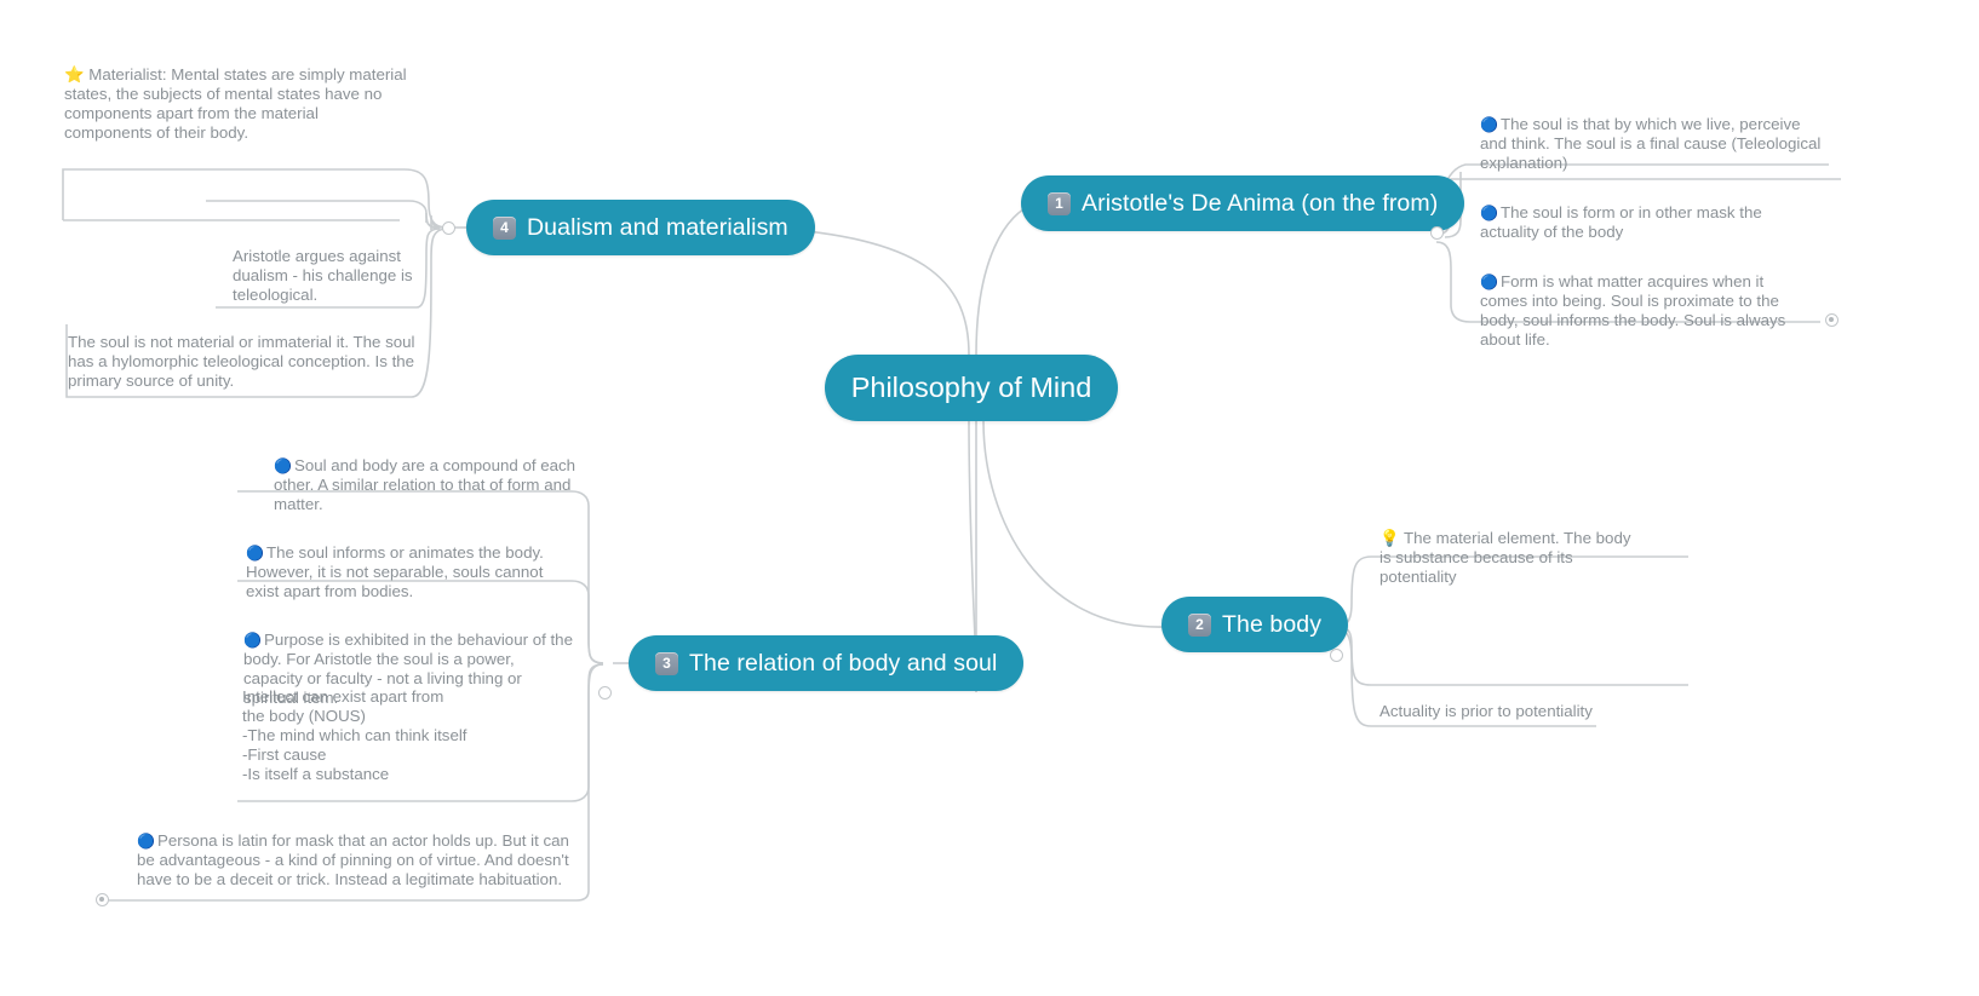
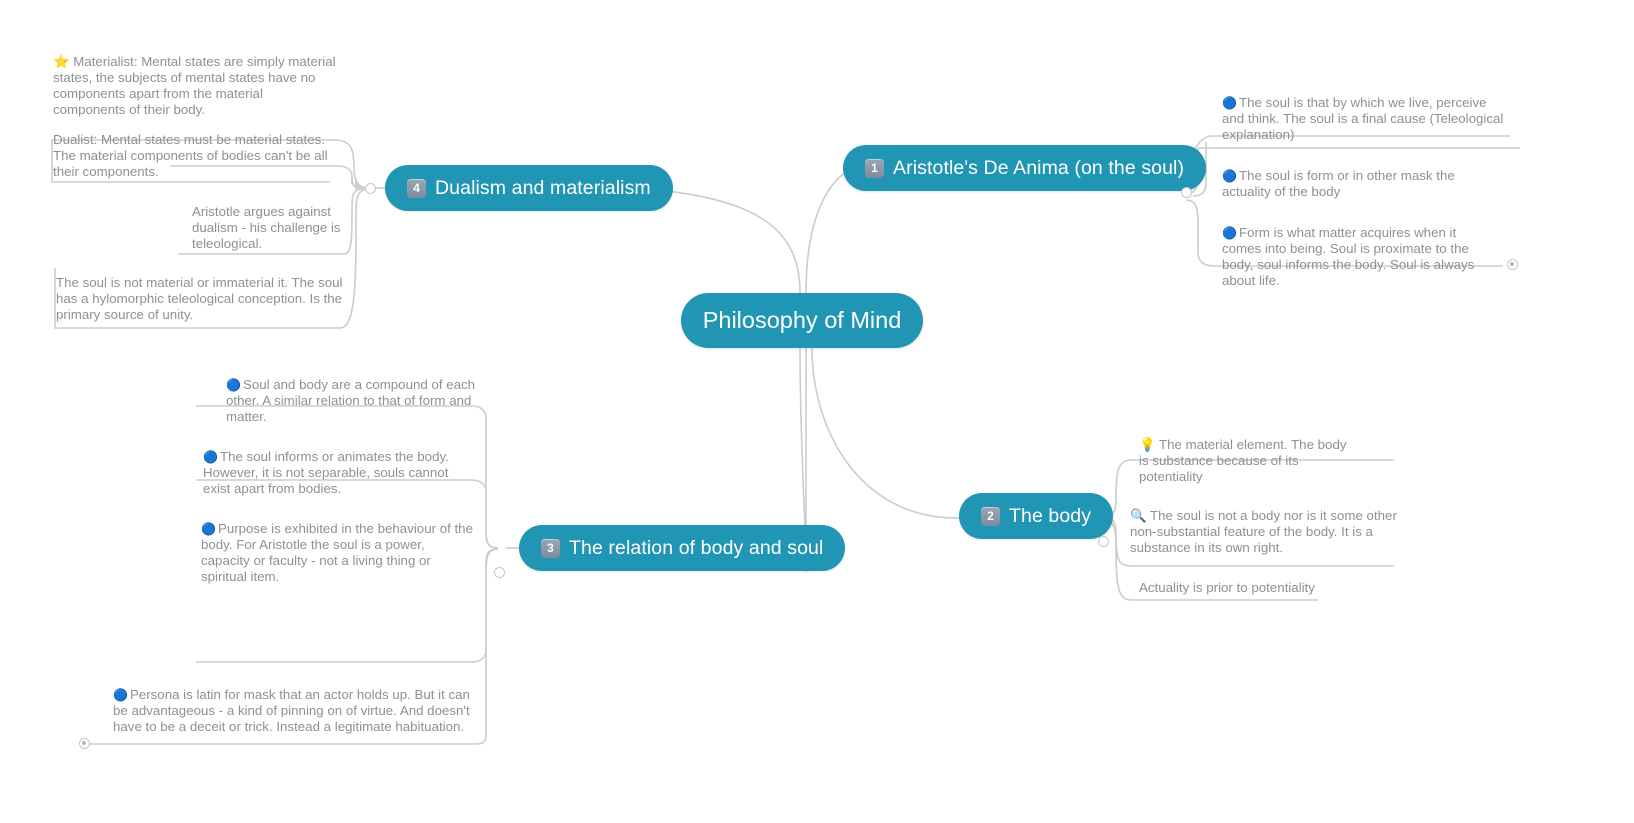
  Philosophy of Mind
  1
- Aristotle's De Anima (on the from)
+ Aristotle's De Anima (on the soul)
  2
  The body
  3
  The relation of body and soul
  4
  Dualism and materialism
  ⭐ Materialist: Mental states are simply material states, the subjects of mental states have no components apart from the material components of their body.
+ Dualist: Mental states must be material states. The material components of bodies can't be all their components.
  Aristotle argues against dualism - his challenge is teleological.
  The soul is not material or immaterial it. The soul has a hylomorphic teleological conception. Is the primary source of unity.
  🔵 The soul is that by which we live, perceive and think. The soul is a final cause (Teleological explanation)
  🔵 The soul is form or in other mask the actuality of the body
  🔵 Form is what matter acquires when it comes into being. Soul is proximate to the body, soul informs the body. Soul is always about life.
  💡 The material element. The body is substance because of its potentiality
+ 🔍 The soul is not a body nor is it some other non-substantial feature of the body. It is a substance in its own right.
  Actuality is prior to potentiality
  🔵 Soul and body are a compound of each other. A similar relation to that of form and matter.
  🔵 The soul informs or animates the body. However, it is not separable, souls cannot exist apart from bodies.
  🔵 Purpose is exhibited in the behaviour of the body. For Aristotle the soul is a power, capacity or faculty - not a living thing or spiritual item.
- Intellect can exist apart from
- the body (NOUS)
- -The mind which can think itself
- -First cause
- -Is itself a substance
  🔵 Persona is latin for mask that an actor holds up. But it can be advantageous - a kind of pinning on of virtue. And doesn't have to be a deceit or trick. Instead a legitimate habituation.
